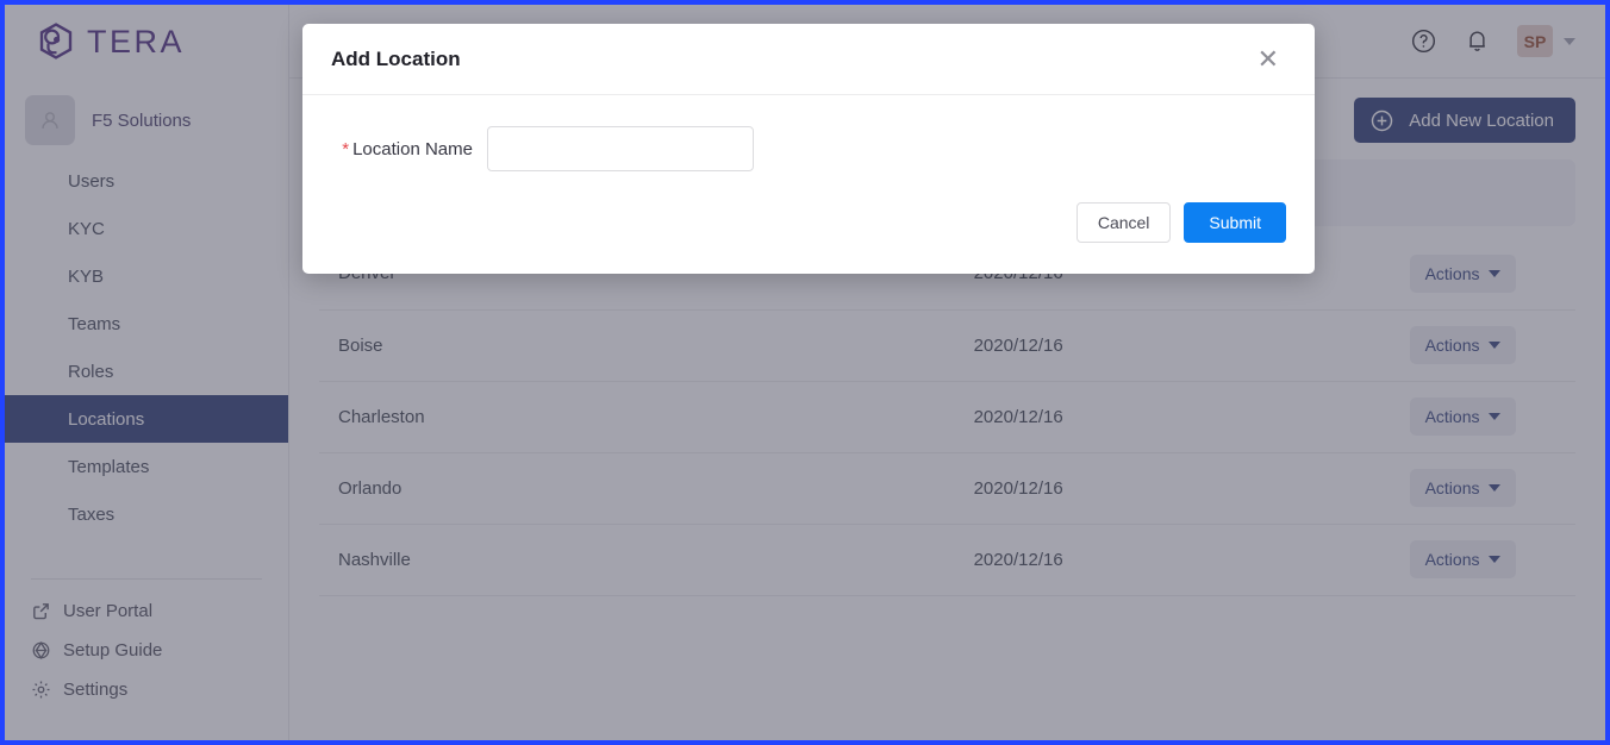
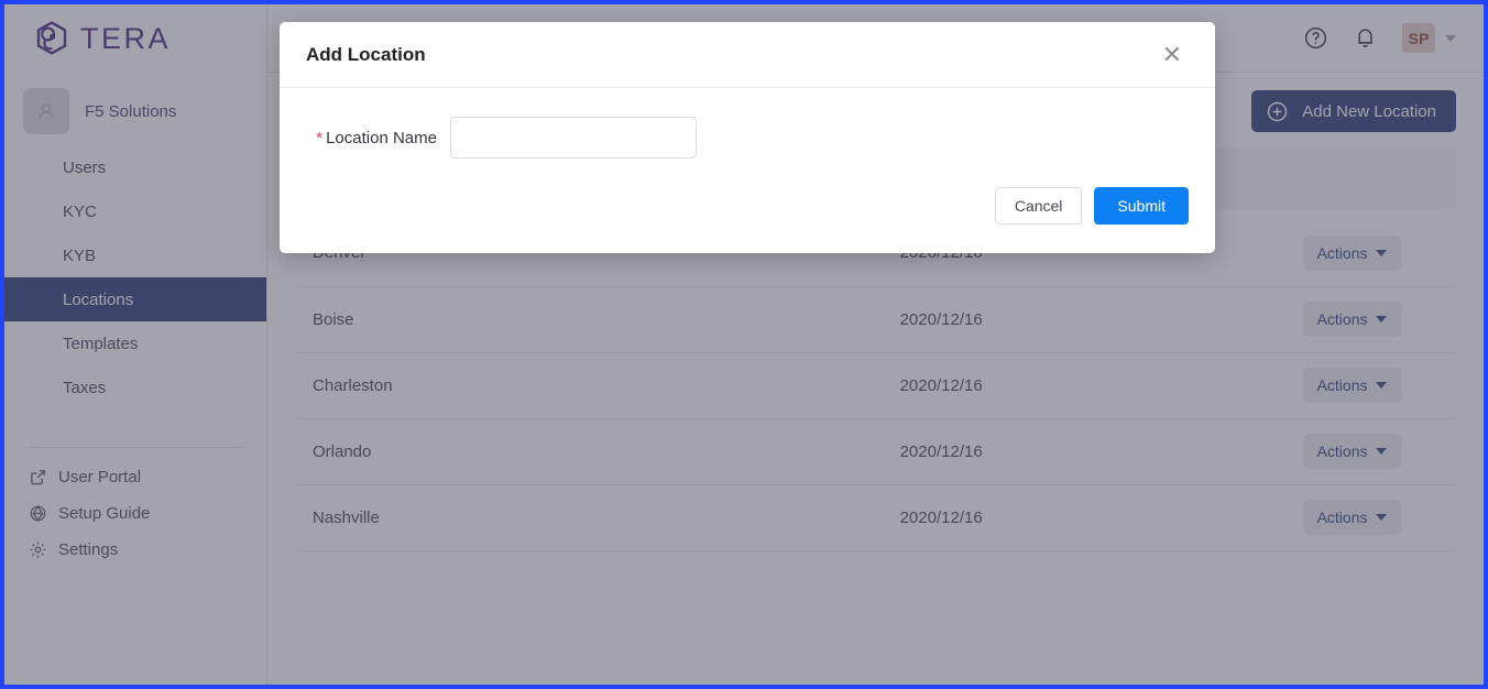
  TERA
  F5 Solutions
  Users
  KYC
  KYB
- Teams
- Roles
  Locations
  Templates
  Taxes
  User Portal
  Setup Guide
  Settings
  SP
  Add New Location
  Boise	2020/12/16	Actions
  Charleston	2020/12/16	Actions
  Orlando	2020/12/16	Actions
  Nashville	2020/12/16	Actions
  Add Location
  ✕
  * Location Name
  Cancel
  Submit
